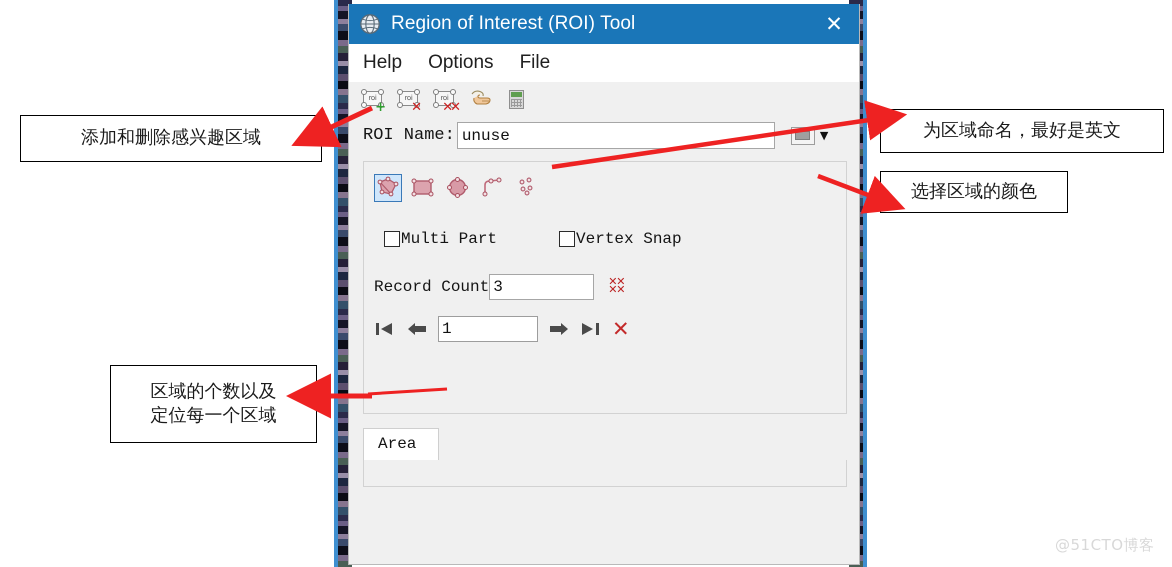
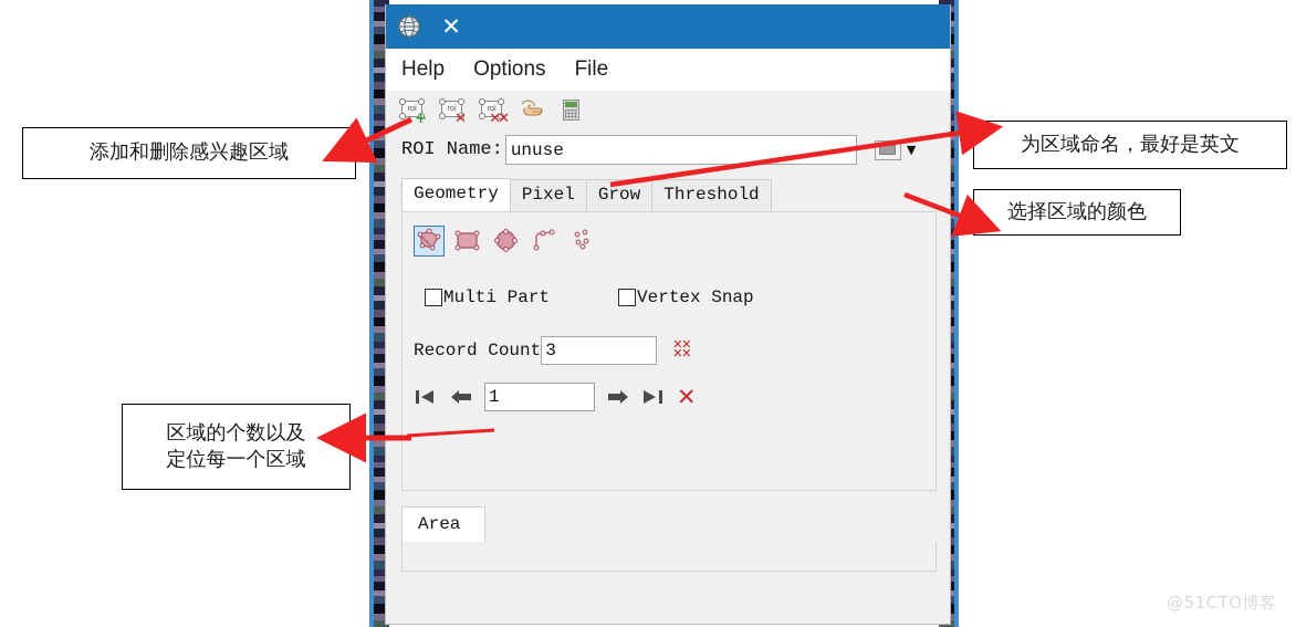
- Region of Interest (ROI) Tool
  ✕
  Help
  Options
  File
  roi
  +
  roi
  ✕
  roi
  ✕✕
  ROI Name:
  unuse
  ▼
+ Geometry
+ Pixel
+ Grow
+ Threshold
  Multi Part
  Vertex Snap
  Record Count
  3
  ✕
  ✕
  ✕
  ✕
  1
  ✕
  Area
  添加和删除感兴趣区域
  为区域命名，最好是英文
  选择区域的颜色
  区域的个数以及
  定位每一个区域
  @51CTO博客
